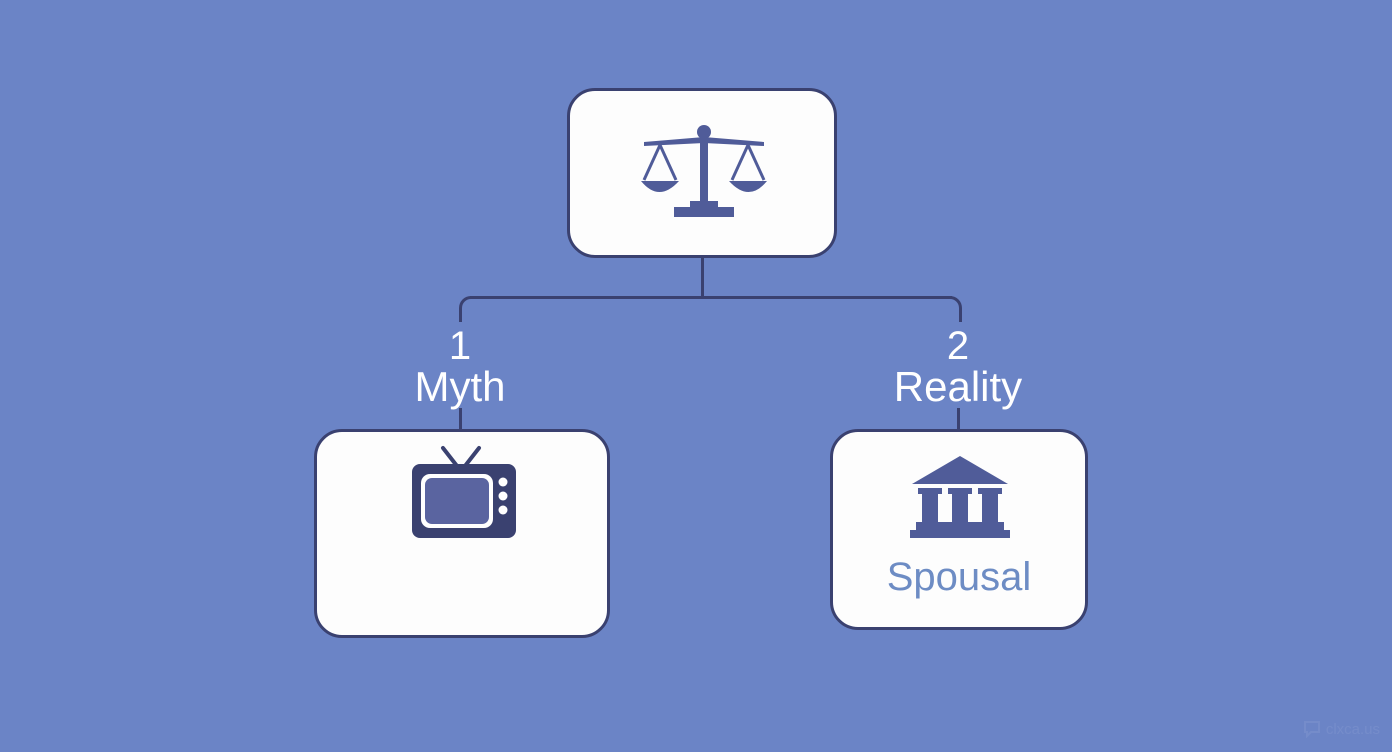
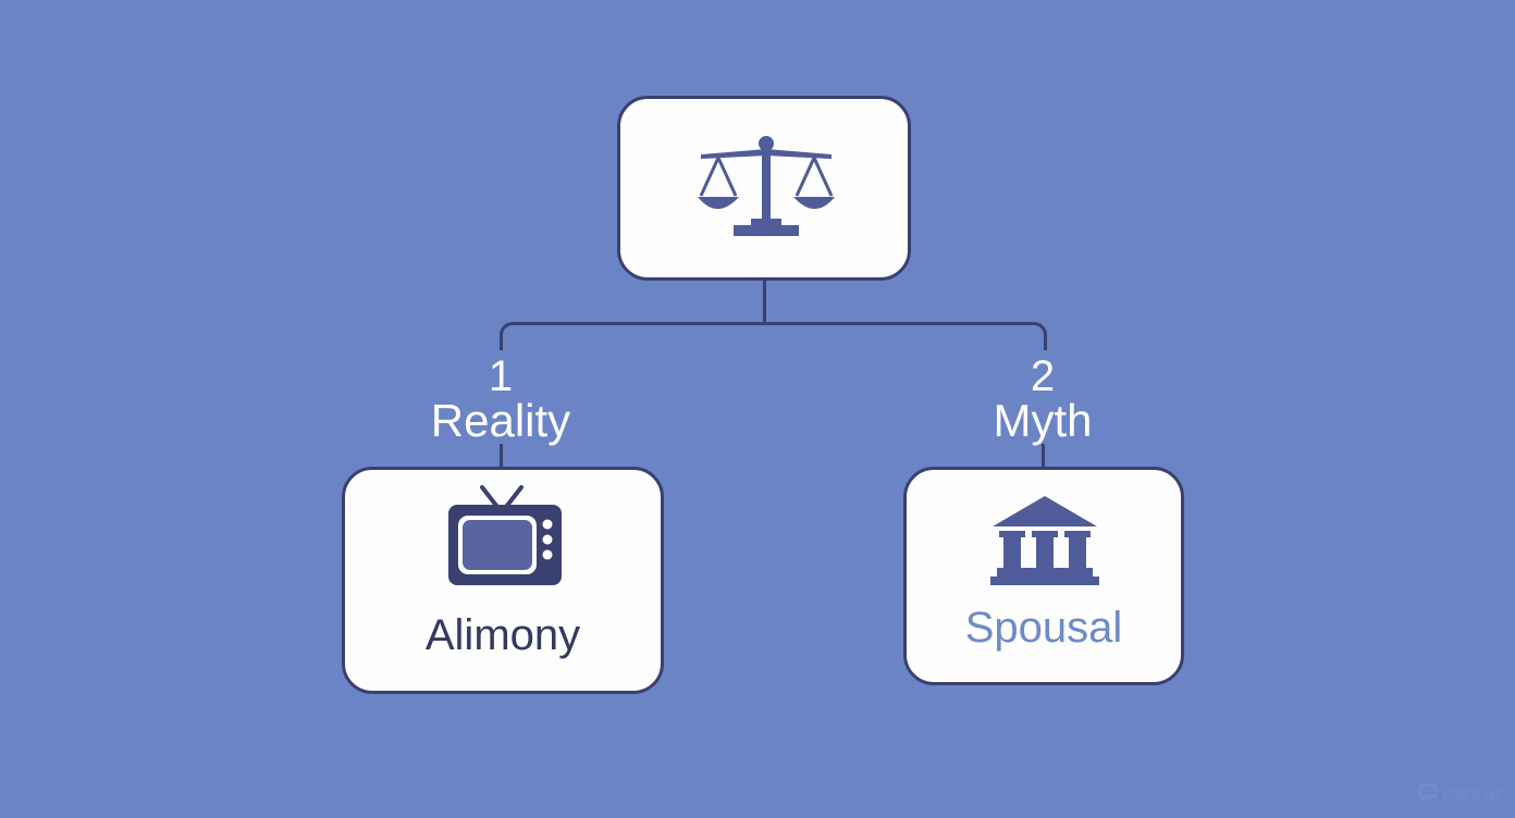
  1
- Myth
+ Reality
  2
- Reality
+ Myth
+ Alimony
  Spousal
